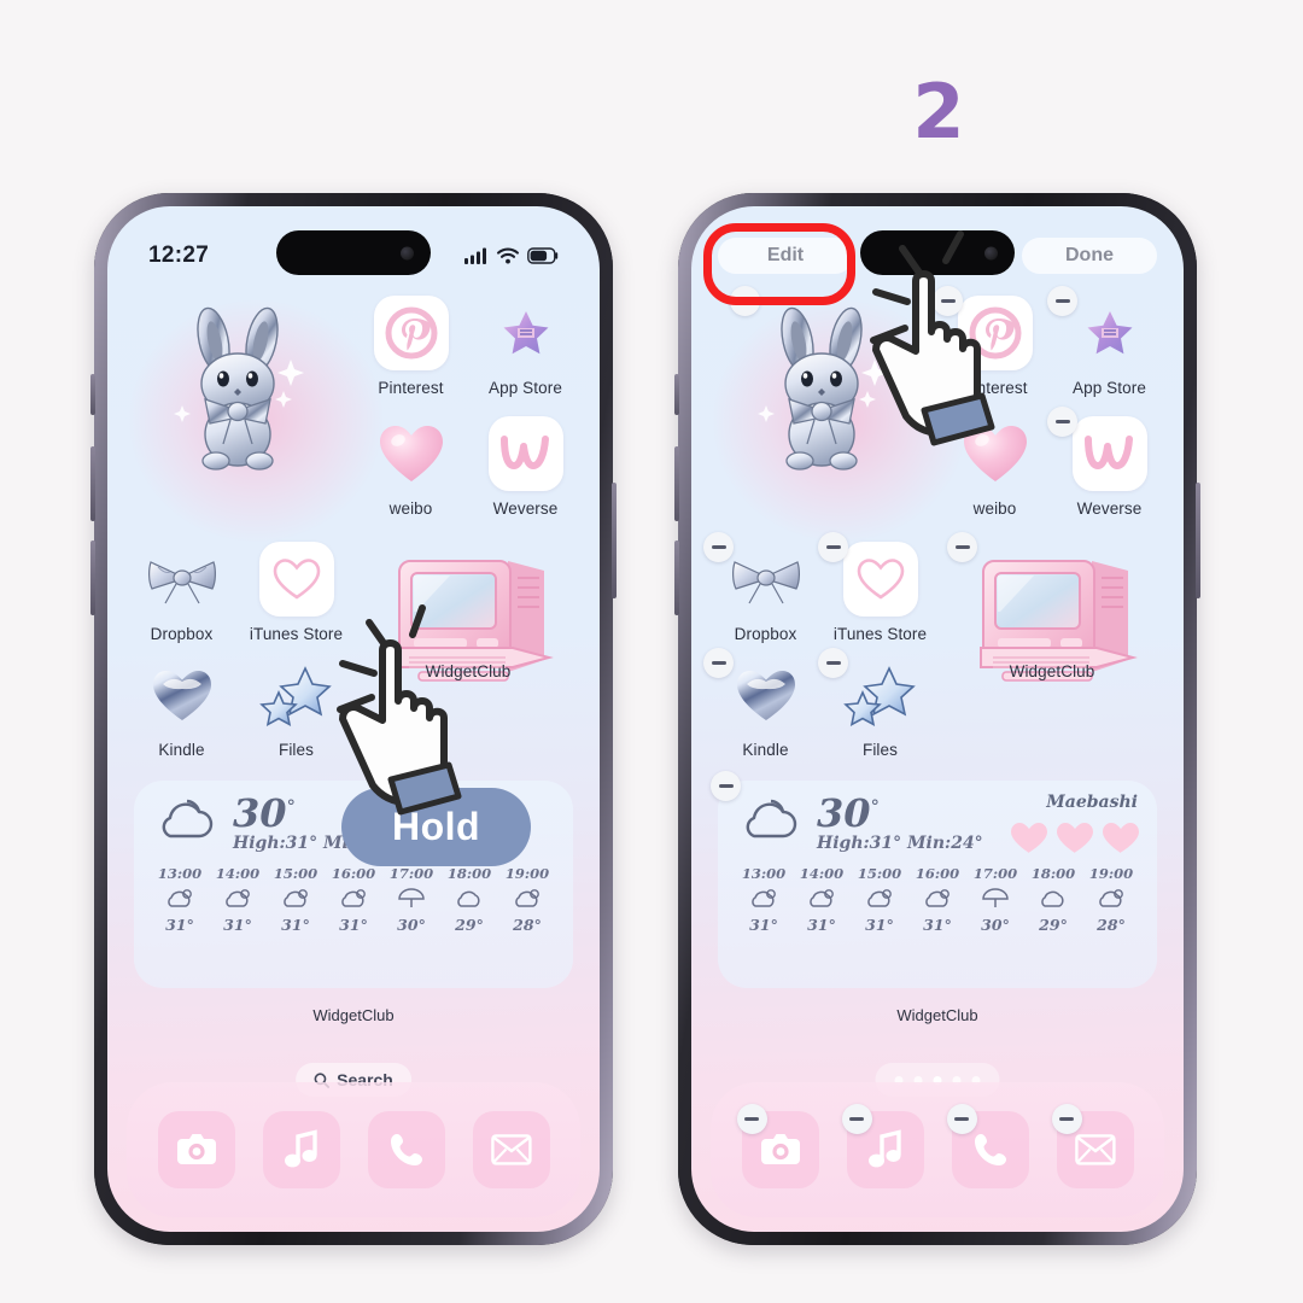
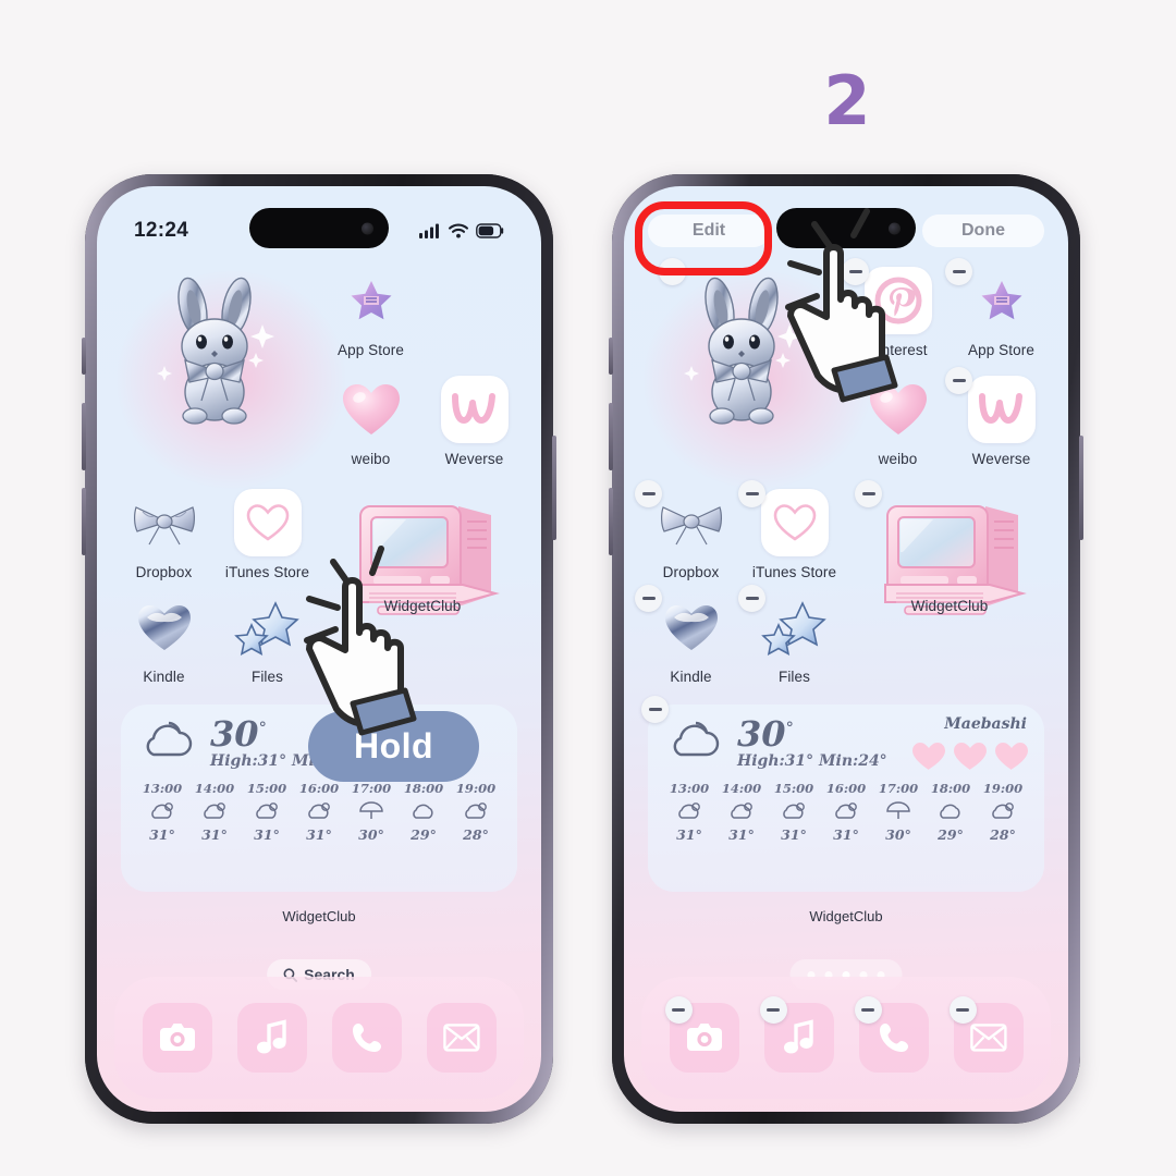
  2
- 12:27
+ 12:24
- Pinterest
  App Store
  weibo
  Weverse
  Dropbox
  iTunes Store
  Kindle
  Files
  WidgetClub
  30°
  13:00
  31°
  14:00
  31°
  15:00
  31°
  16:00
  31°
  17:00
  30°
  18:00
  29°
  19:00
  28°
  WidgetClub
  Search
  Hold
  Edit
  Done
  nterest
  App Store
  weibo
  Weverse
  Dropbox
  iTunes Store
  Kindle
  Files
  WidgetClub
  30°
  High:31° Min:24°
  Maebashi
  13:00
  31°
  14:00
  31°
  15:00
  31°
  16:00
  31°
  17:00
  30°
  18:00
  29°
  19:00
  28°
  WidgetClub
